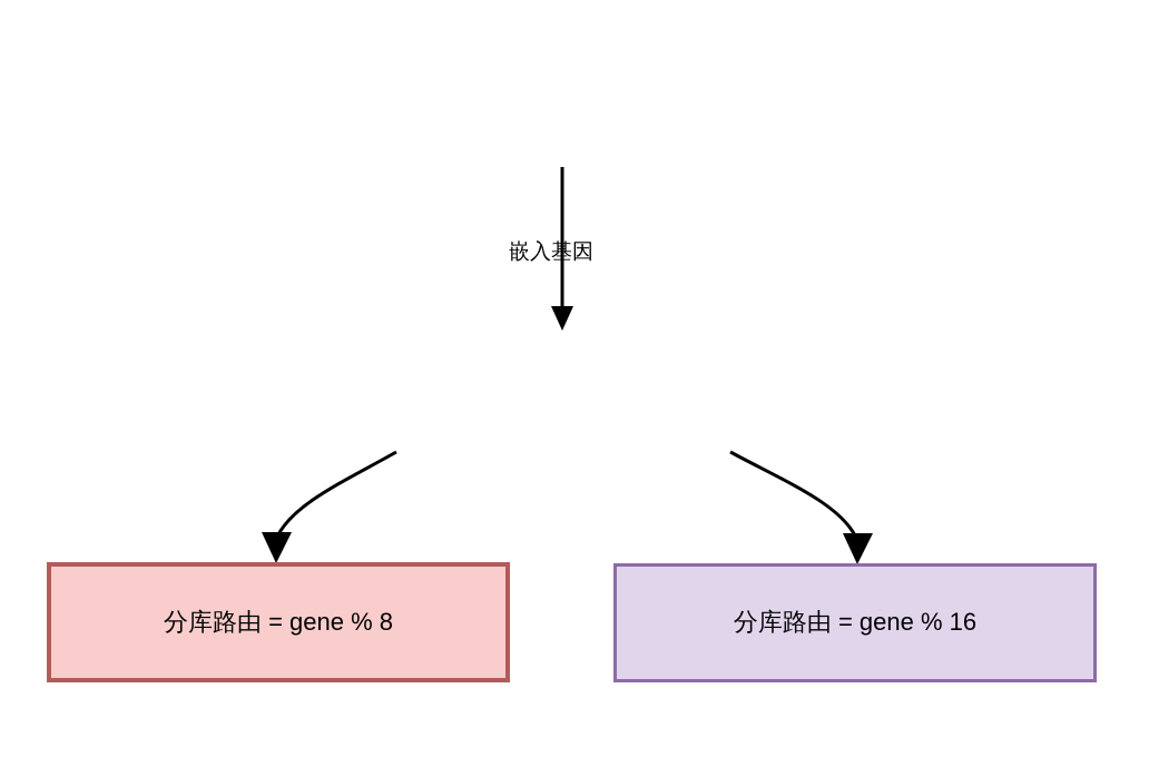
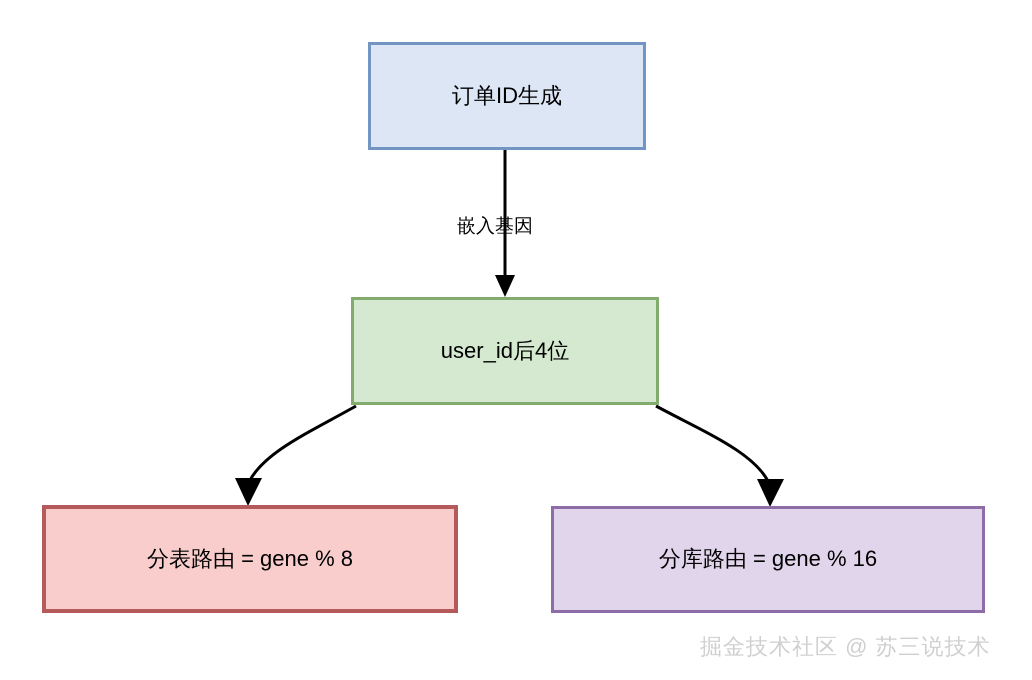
+ 订单ID生成
+ user_id后4位
- 分库路由 = gene % 8
+ 分表路由 = gene % 8
  分库路由 = gene % 16
  嵌入基因
+ 掘金技术社区 @ 苏三说技术
